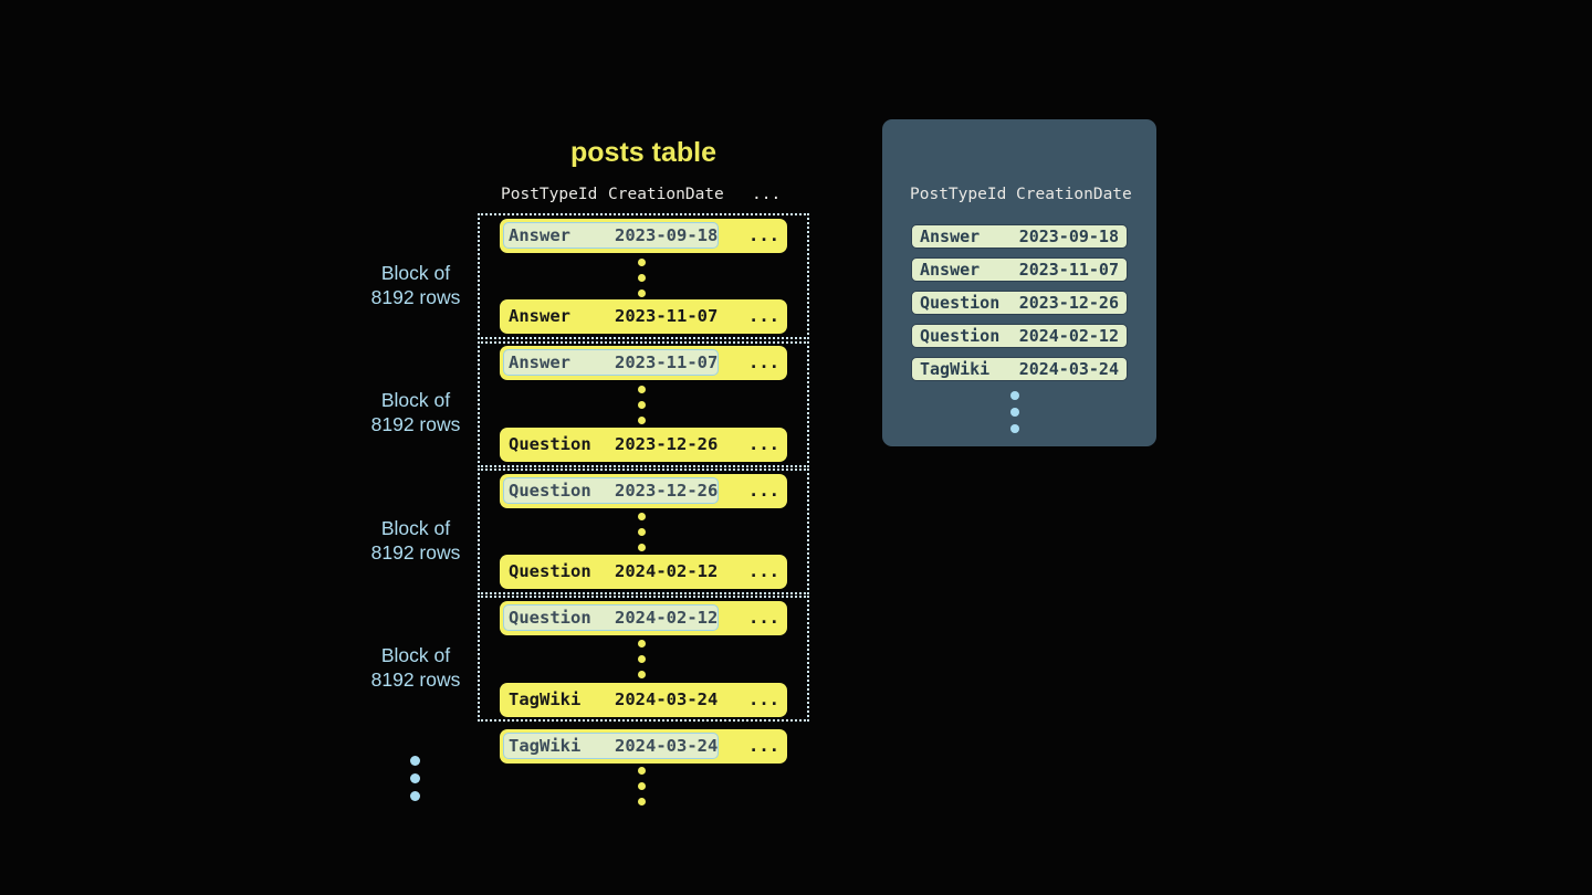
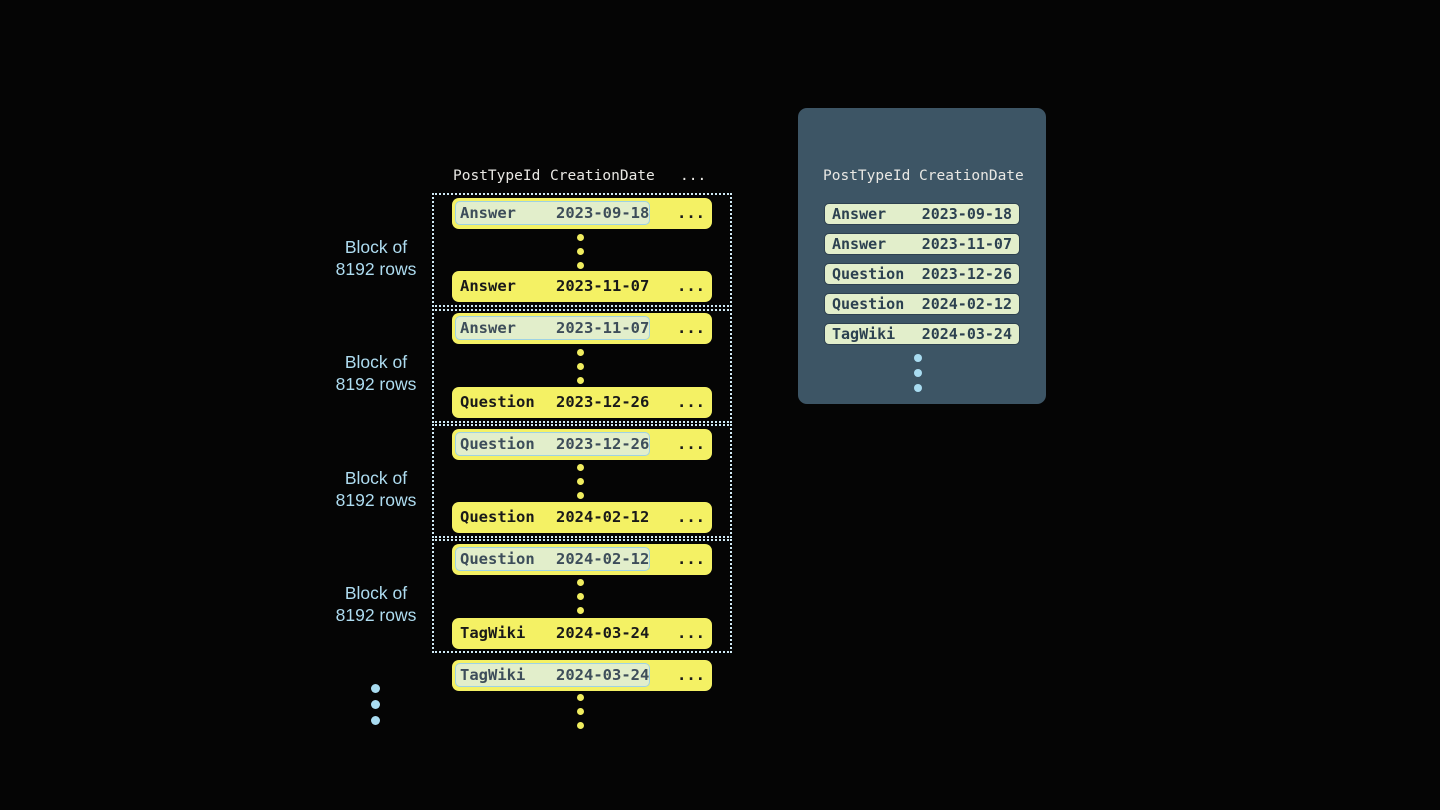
- posts table
  PostTypeId
  CreationDate
  ...
  Block of
  8192 rows
  Block of
  8192 rows
  Block of
  8192 rows
  Block of
  8192 rows
  Answer
  2023-09-18
  ...
  Answer
  2023-11-07
  ...
  Answer
  2023-11-07
  ...
  Question
  2023-12-26
  ...
  Question
  2023-12-26
  ...
  Question
  2024-02-12
  ...
  Question
  2024-02-12
  ...
  TagWiki
  2024-03-24
  ...
  TagWiki
  2024-03-24
  ...
  PostTypeId
  CreationDate
  Answer
  2023-09-18
  Answer
  2023-11-07
  Question
  2023-12-26
  Question
  2024-02-12
  TagWiki
  2024-03-24
